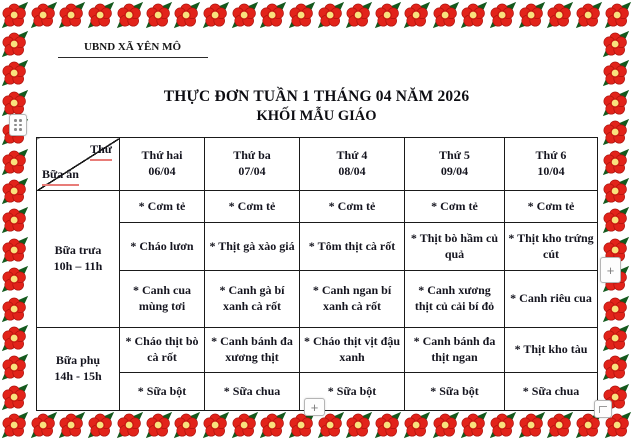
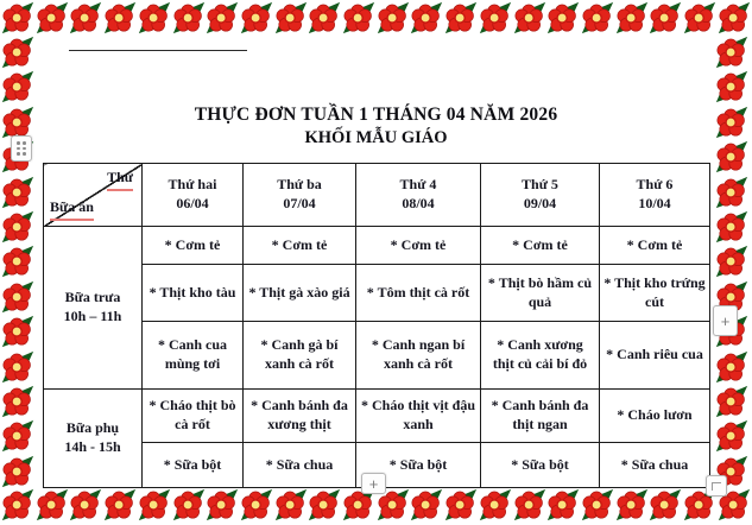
- UBND XÃ YÊN MÔ
  THỰC ĐƠN TUẦN 1 THÁNG 04 NĂM 2026
  KHỐI MẪU GIÁO
  Thứ Bữa ăn	Thứ hai 06/04	Thứ ba 07/04	Thứ 4 08/04	Thứ 5 09/04	Thứ 6 10/04
  Bữa trưa 10h – 11h	* Cơm tẻ	* Cơm tẻ	* Cơm tẻ	* Cơm tẻ	* Cơm tẻ
- * Cháo lươn	* Thịt gà xào giá	* Tôm thịt cà rốt	* Thịt bò hầm củ quả	* Thịt kho trứng cút
+ * Thịt kho tàu	* Thịt gà xào giá	* Tôm thịt cà rốt	* Thịt bò hầm củ quả	* Thịt kho trứng cút
  * Canh cua mùng tơi	* Canh gà bí xanh cà rốt	* Canh ngan bí xanh cà rốt	* Canh xương thịt củ cải bí đỏ	* Canh riêu cua
- Bữa phụ 14h - 15h	* Cháo thịt bò cà rốt	* Canh bánh đa xương thịt	* Cháo thịt vịt đậu xanh	* Canh bánh đa thịt ngan	* Thịt kho tàu
+ Bữa phụ 14h - 15h	* Cháo thịt bò cà rốt	* Canh bánh đa xương thịt	* Cháo thịt vịt đậu xanh	* Canh bánh đa thịt ngan	* Cháo lươn
  * Sữa bột	* Sữa chua	* Sữa bột	* Sữa bột	* Sữa chua
  +
  +
